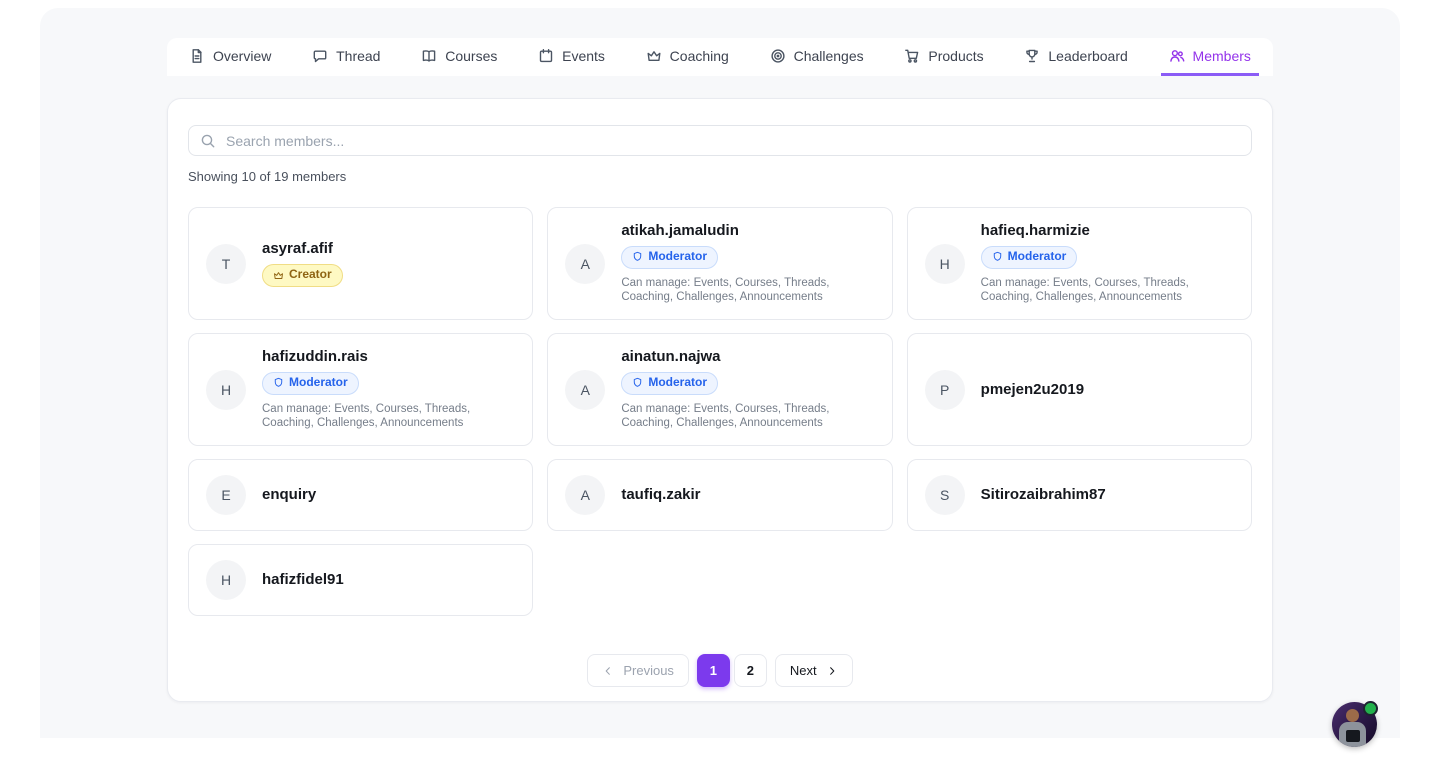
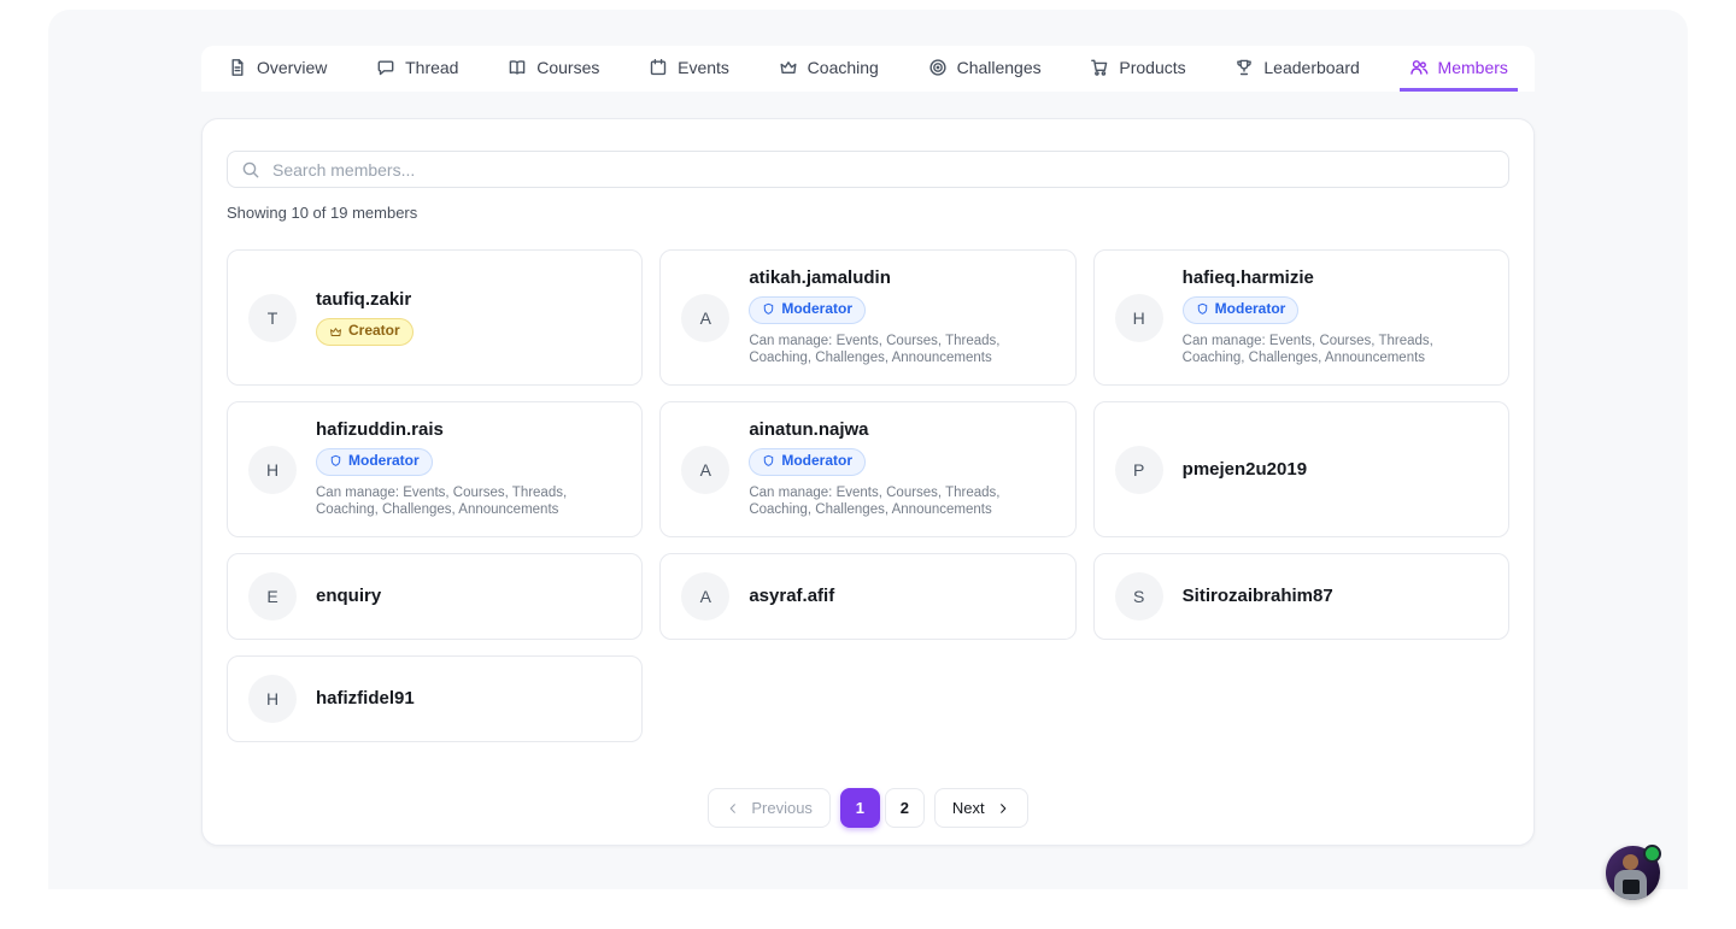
  Overview
  Thread
  Courses
  Events
  Coaching
  Challenges
  Products
  Leaderboard
  Members
  Search members...
  Showing 10 of 19 members
  T
- asyraf.afif
+ taufiq.zakir
  Creator
  A
  atikah.jamaludin
  Moderator
  Can manage: Events, Courses, Threads, Coaching, Challenges, Announcements
  H
  hafieq.harmizie
  Moderator
  Can manage: Events, Courses, Threads, Coaching, Challenges, Announcements
  H
  hafizuddin.rais
  Moderator
  Can manage: Events, Courses, Threads, Coaching, Challenges, Announcements
  A
  ainatun.najwa
  Moderator
  Can manage: Events, Courses, Threads, Coaching, Challenges, Announcements
  P
  pmejen2u2019
  E
  enquiry
  A
- taufiq.zakir
+ asyraf.afif
  S
  Sitirozaibrahim87
  H
  hafizfidel91
  Previous
  1
  2
  Next
